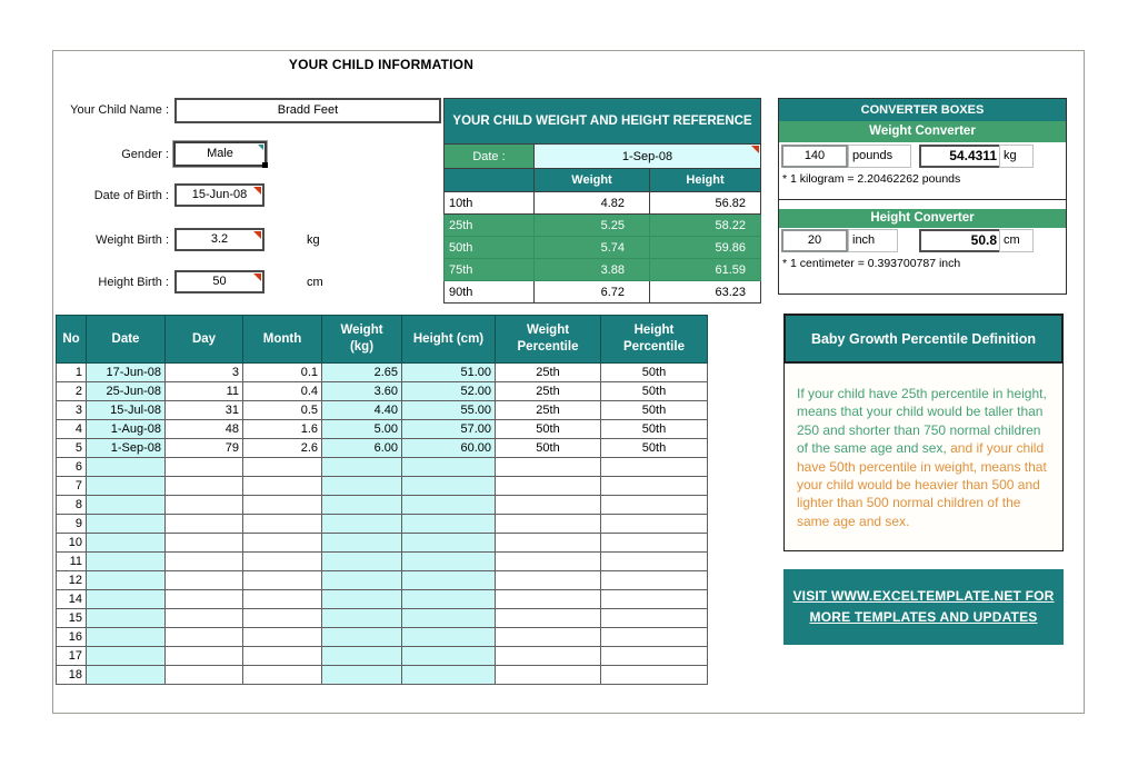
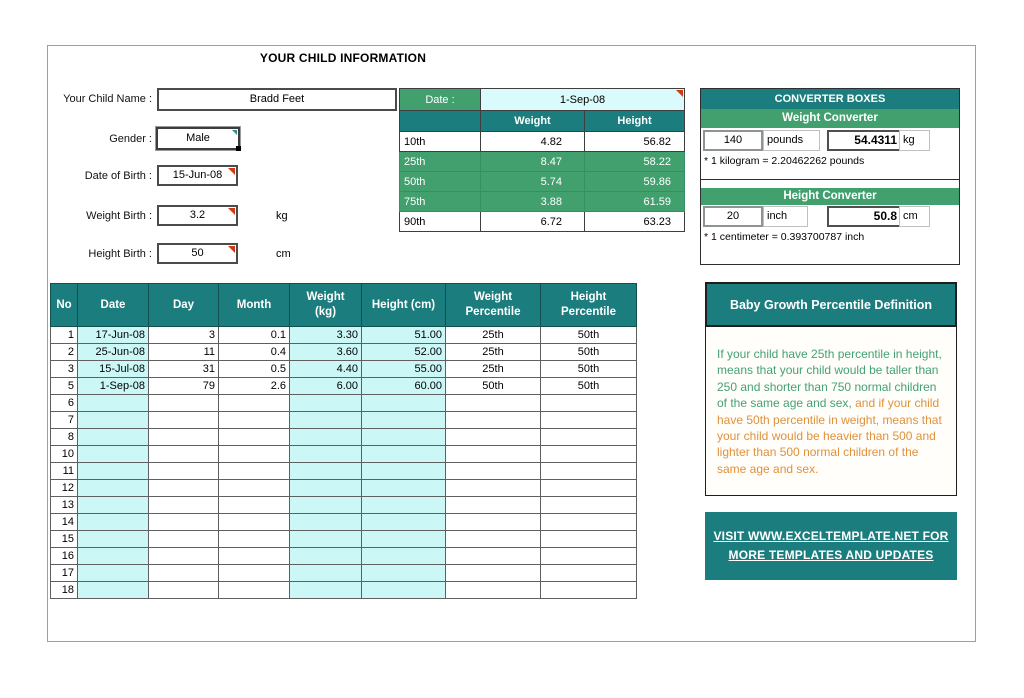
  YOUR CHILD INFORMATION
  Your Child Name :
  Bradd Feet
  Gender :
  Male
  Date of Birth :
  15-Jun-08
  Weight Birth :
  3.2
  kg
  Height Birth :
  50
  cm
- YOUR CHILD WEIGHT AND HEIGHT REFERENCE
  Date :	1-Sep-08
  	Weight	Height
  10th	4.82	56.82
- 25th	5.25	58.22
+ 25th	8.47	58.22
  50th	5.74	59.86
  75th	3.88	61.59
  90th	6.72	63.23
  CONVERTER BOXES
  Weight Converter
  140
  pounds
  54.4311
  kg
  * 1 kilogram = 2.20462262 pounds
  Height Converter
  20
  inch
  50.8
  cm
  * 1 centimeter = 0.393700787 inch
  No	Date	Day	Month	Weight (kg)	Height (cm)	Weight Percentile	Height Percentile
- 1	17-Jun-08	3	0.1	2.65	51.00	25th	50th
+ 1	17-Jun-08	3	0.1	3.30	51.00	25th	50th
  2	25-Jun-08	11	0.4	3.60	52.00	25th	50th
  3	15-Jul-08	31	0.5	4.40	55.00	25th	50th
- 4	1-Aug-08	48	1.6	5.00	57.00	50th	50th
  5	1-Sep-08	79	2.6	6.00	60.00	50th	50th
  6
  7
  8
- 9
  10
  11
  12
+ 13
  14
  15
  16
  17
  18
  Baby Growth Percentile Definition
  If your child have 25th percentile in height, means that your child would be taller than 250 and shorter than 750 normal children of the same age and sex, and if your child have 50th percentile in weight, means that your child would be heavier than 500 and lighter than 500 normal children of the same age and sex.
  VISIT WWW.EXCELTEMPLATE.NET FOR
  MORE TEMPLATES AND UPDATES
